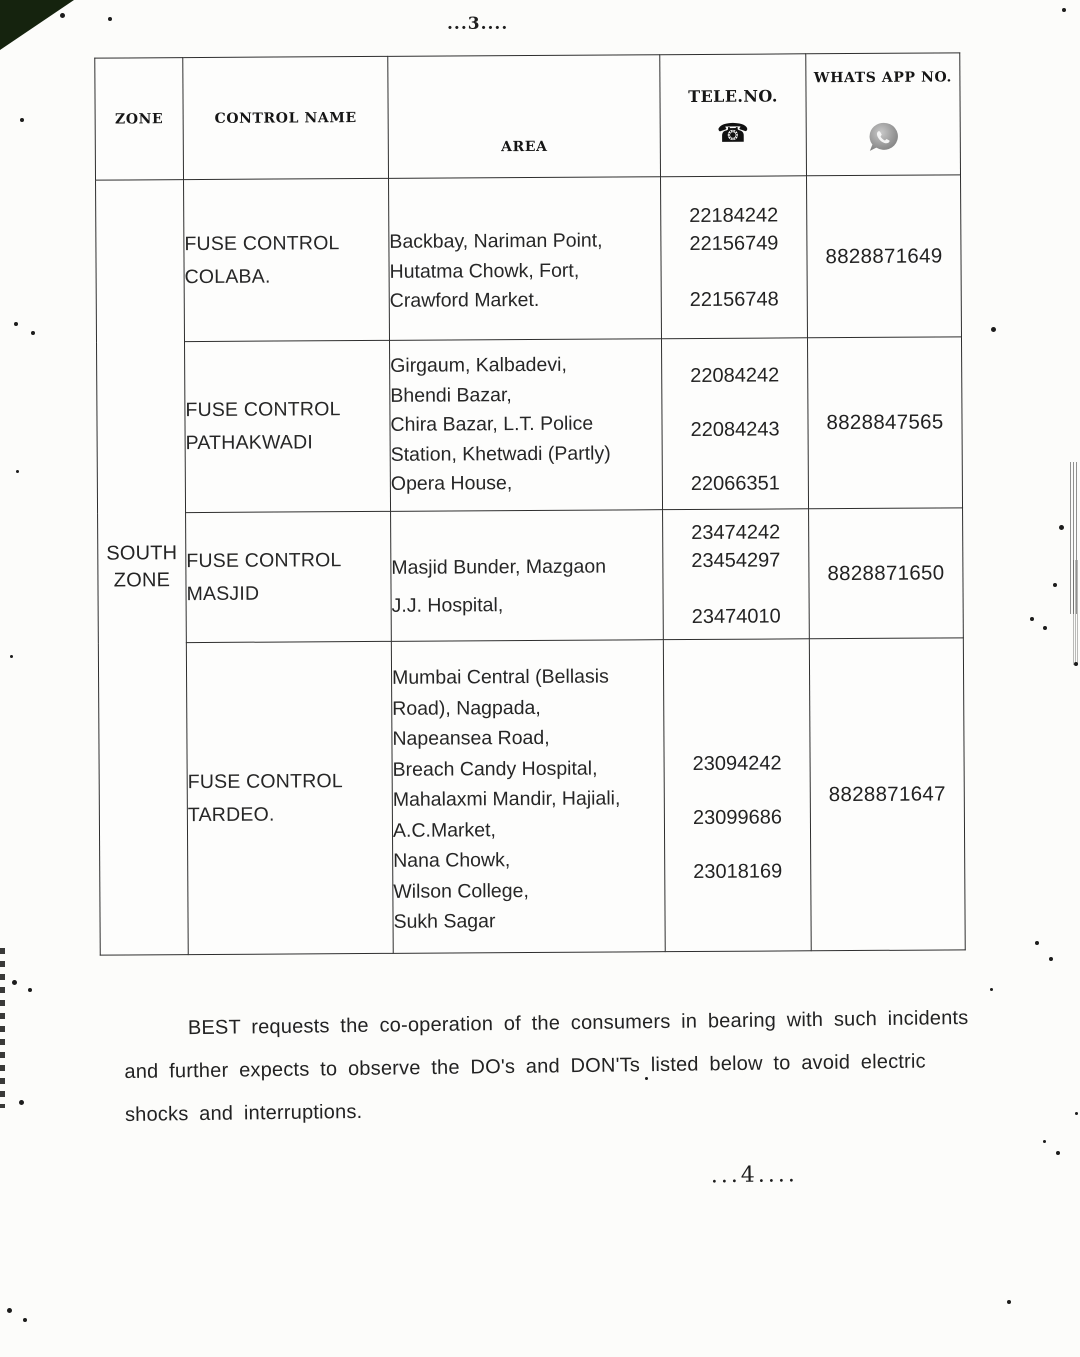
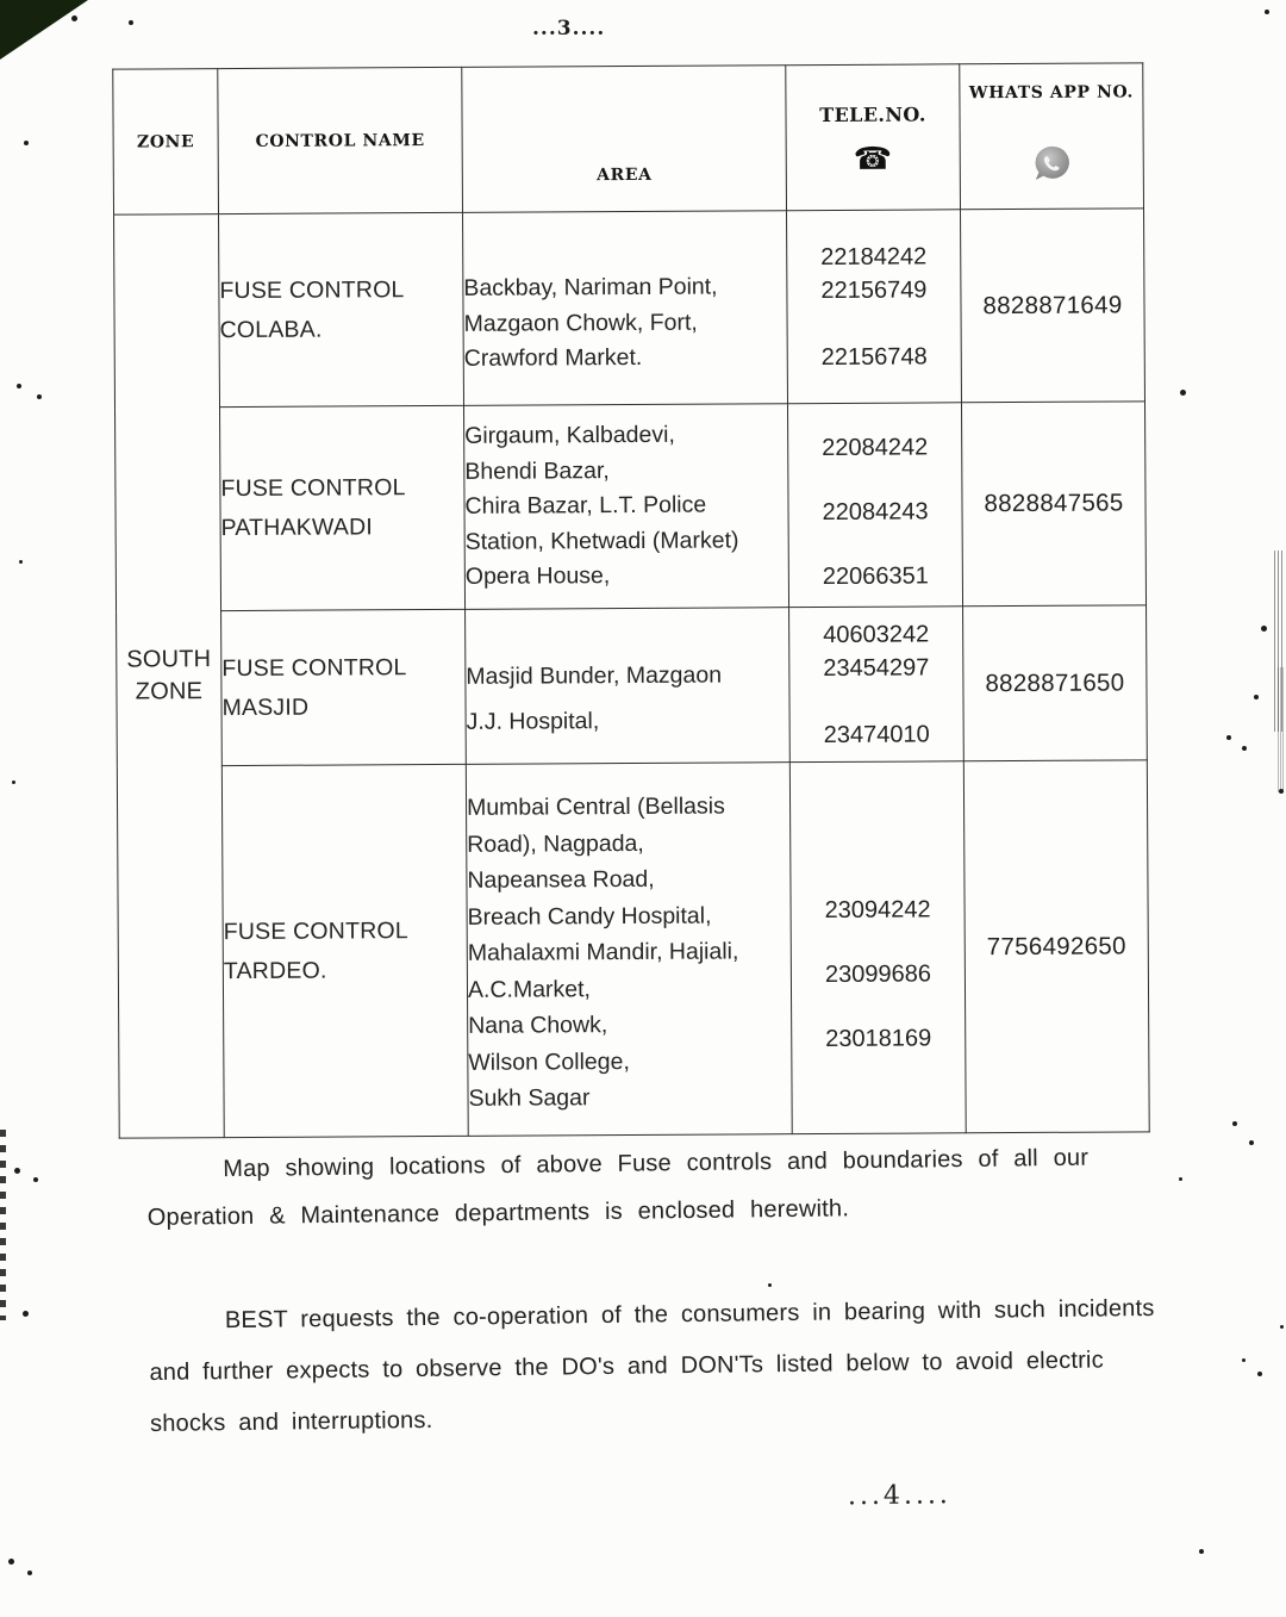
  ...3....
  ZONE	CONTROL NAME	AREA	TELE.NO. ☎	WHATS APP NO.
- SOUTH ZONE	FUSE CONTROL COLABA.	Backbay, Nariman Point, Hutatma Chowk, Fort, Crawford Market.	22184242 22156749 22156748	8828871649
+ SOUTH ZONE	FUSE CONTROL COLABA.	Backbay, Nariman Point, Mazgaon Chowk, Fort, Crawford Market.	22184242 22156749 22156748	8828871649
- FUSE CONTROL PATHAKWADI	Girgaum, Kalbadevi, Bhendi Bazar, Chira Bazar, L.T. Police Station, Khetwadi (Partly) Opera House,	22084242 22084243 22066351	8828847565
+ FUSE CONTROL PATHAKWADI	Girgaum, Kalbadevi, Bhendi Bazar, Chira Bazar, L.T. Police Station, Khetwadi (Market) Opera House,	22084242 22084243 22066351	8828847565
- FUSE CONTROL MASJID	Masjid Bunder, Mazgaon J.J. Hospital,	23474242 23454297 23474010	8828871650
+ FUSE CONTROL MASJID	Masjid Bunder, Mazgaon J.J. Hospital,	40603242 23454297 23474010	8828871650
- FUSE CONTROL TARDEO.	Mumbai Central (Bellasis Road), Nagpada, Napeansea Road, Breach Candy Hospital, Mahalaxmi Mandir, Hajiali, A.C.Market, Nana Chowk, Wilson College, Sukh Sagar	23094242 23099686 23018169	8828871647
+ FUSE CONTROL TARDEO.	Mumbai Central (Bellasis Road), Nagpada, Napeansea Road, Breach Candy Hospital, Mahalaxmi Mandir, Hajiali, A.C.Market, Nana Chowk, Wilson College, Sukh Sagar	23094242 23099686 23018169	7756492650
+ Map showing locations of above Fuse controls and boundaries of all our
+ Operation & Maintenance departments is enclosed herewith.
  BEST requests the co-operation of the consumers in bearing with such incidents
  and further expects to observe the DO's and DON'Ts listed below to avoid electric
  shocks and interruptions.
  ...4....
